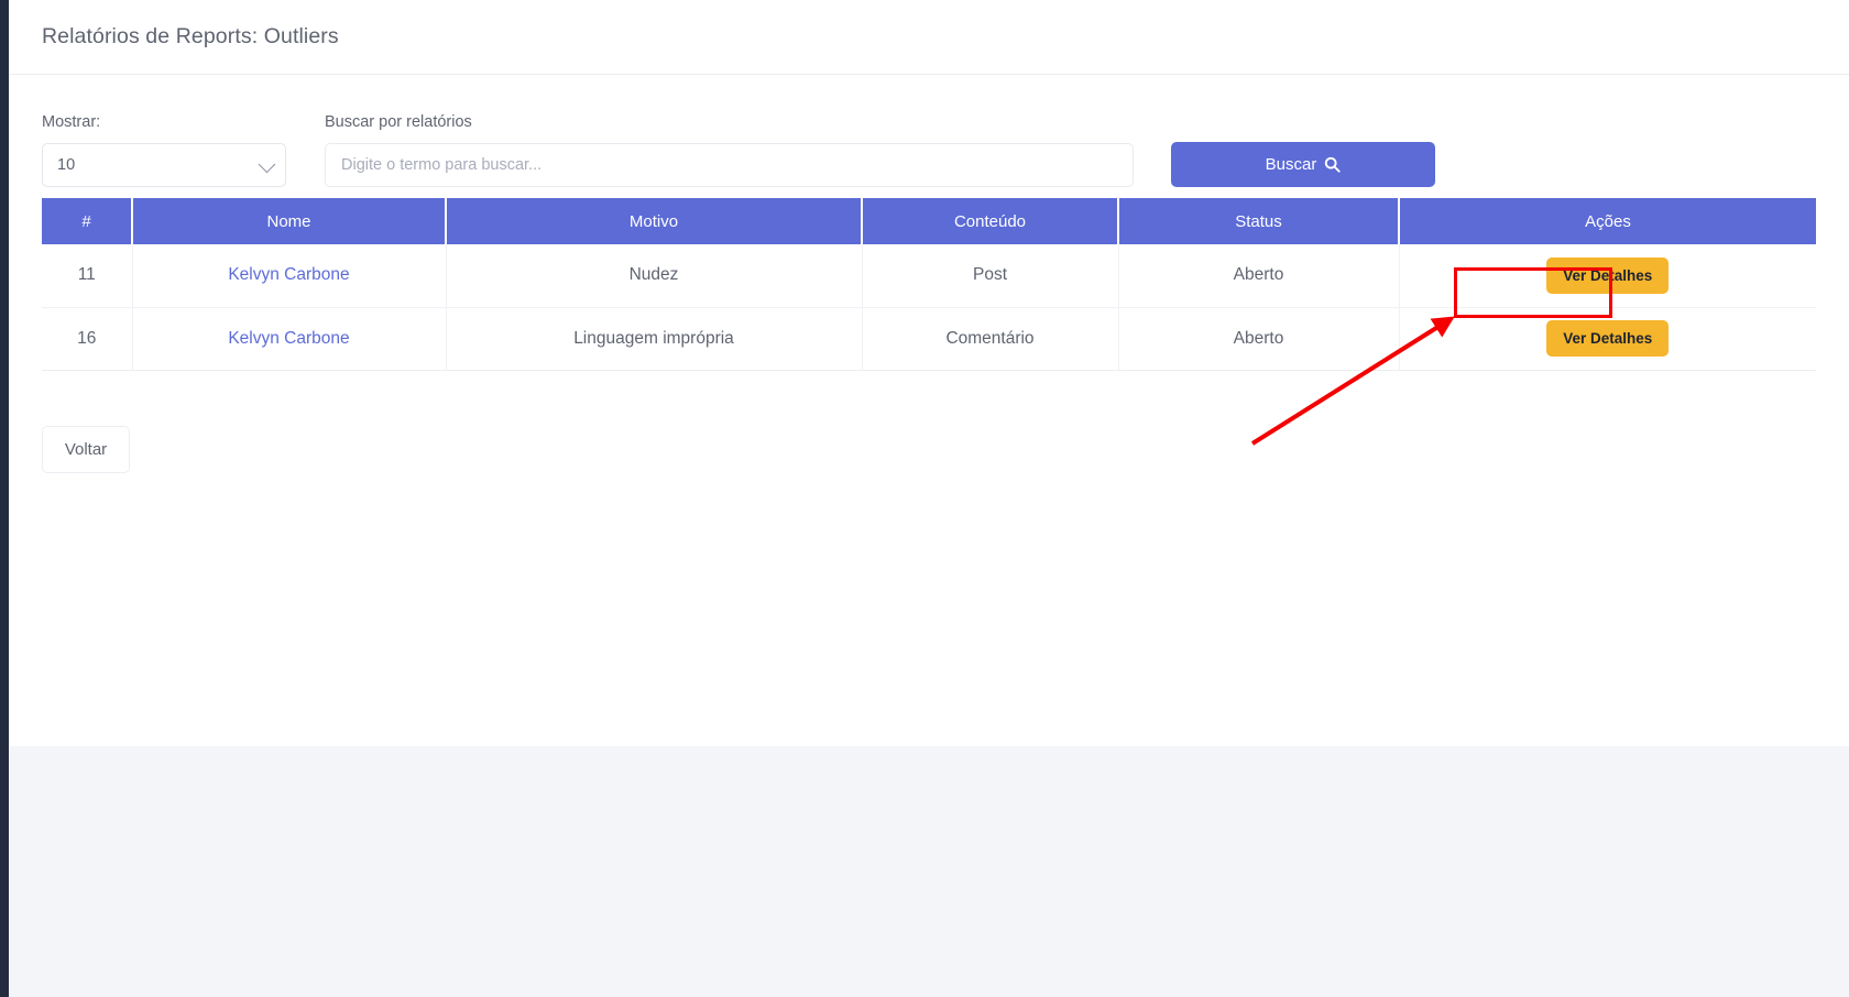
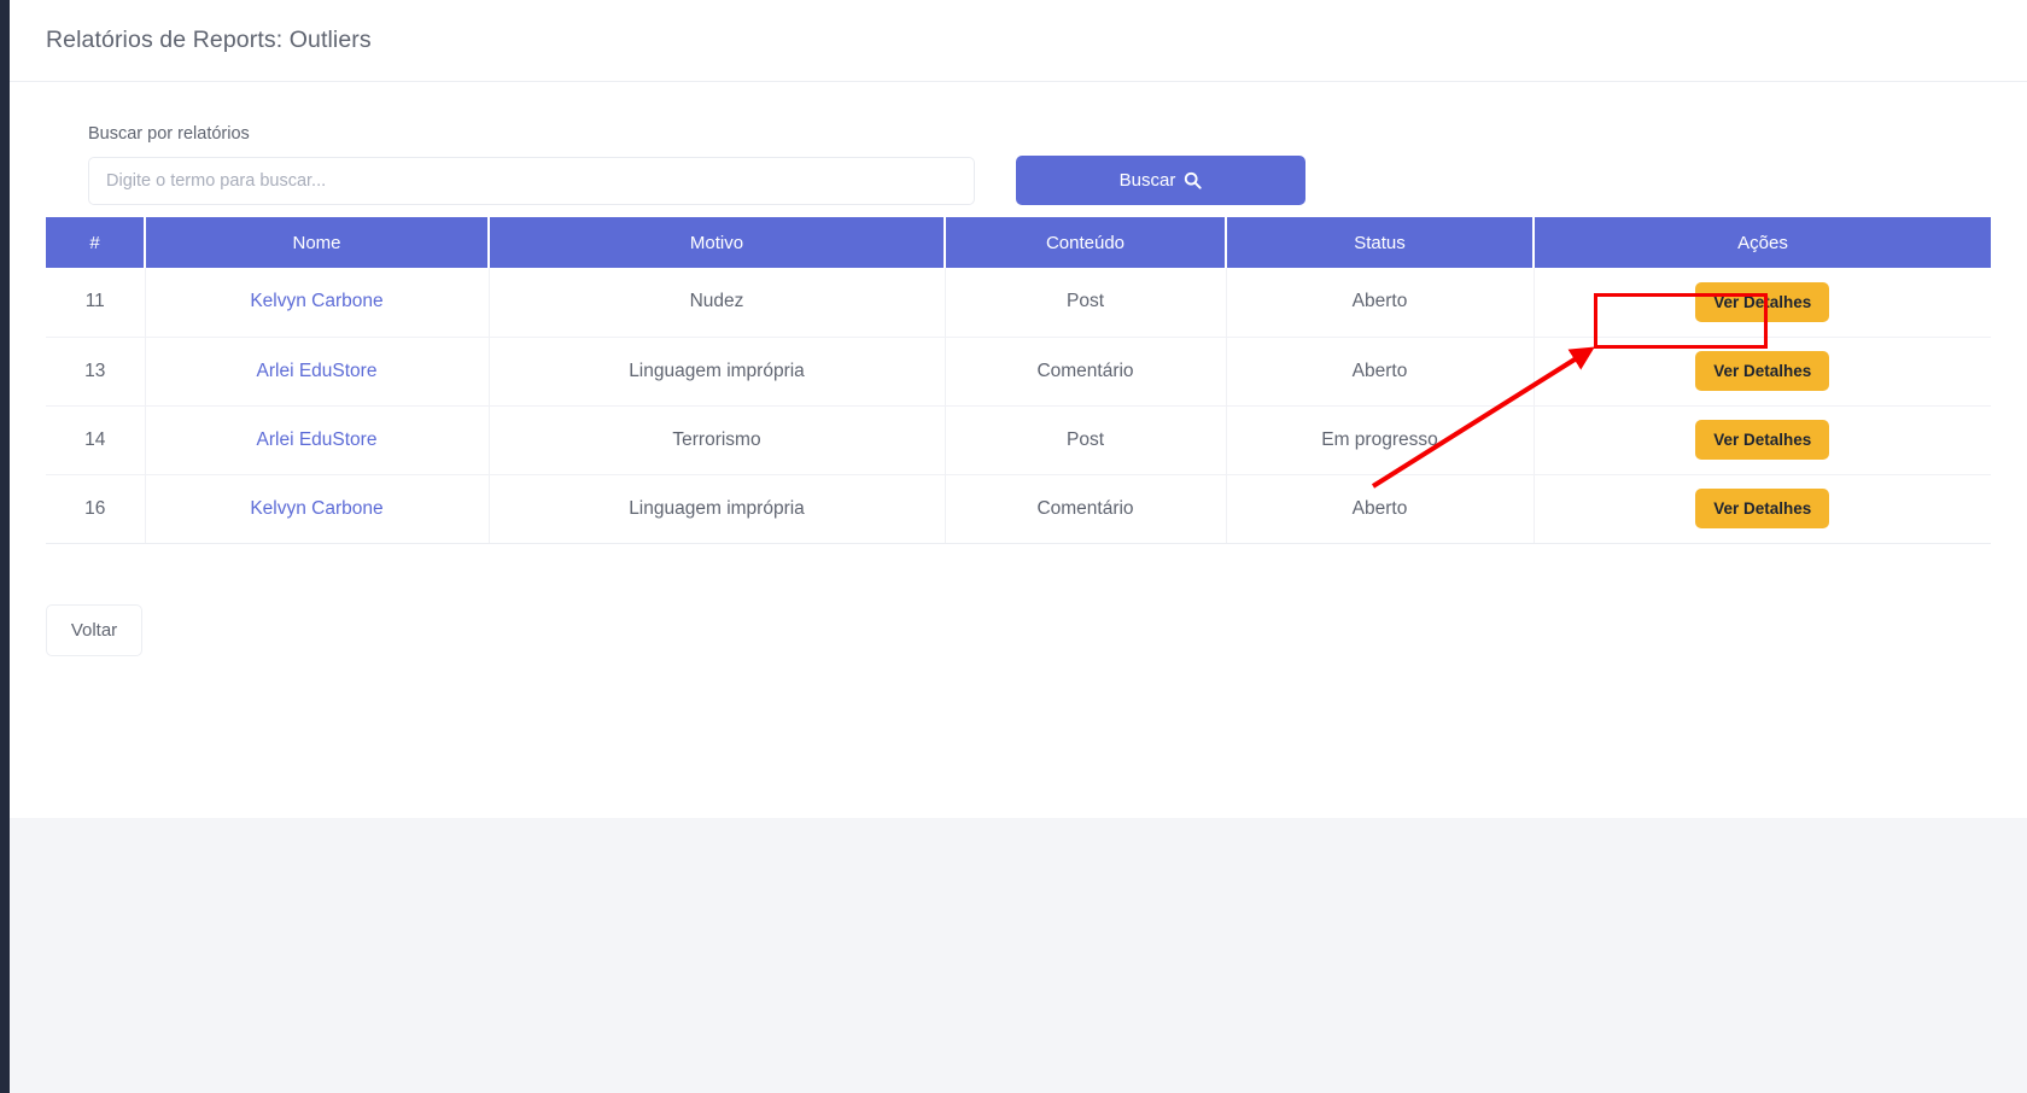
  Relatórios de Reports: Outliers
- Mostrar:
- 10
  Buscar por relatórios
  Digite o termo para buscar...
  Buscar
  #	Nome	Motivo	Conteúdo	Status	Ações
  11	Kelvyn Carbone	Nudez	Post	Aberto	Ver Detalhes
+ 13	Arlei EduStore	Linguagem imprópria	Comentário	Aberto	Ver Detalhes
+ 14	Arlei EduStore	Terrorismo	Post	Em progresso	Ver Detalhes
  16	Kelvyn Carbone	Linguagem imprópria	Comentário	Aberto	Ver Detalhes
  Voltar
